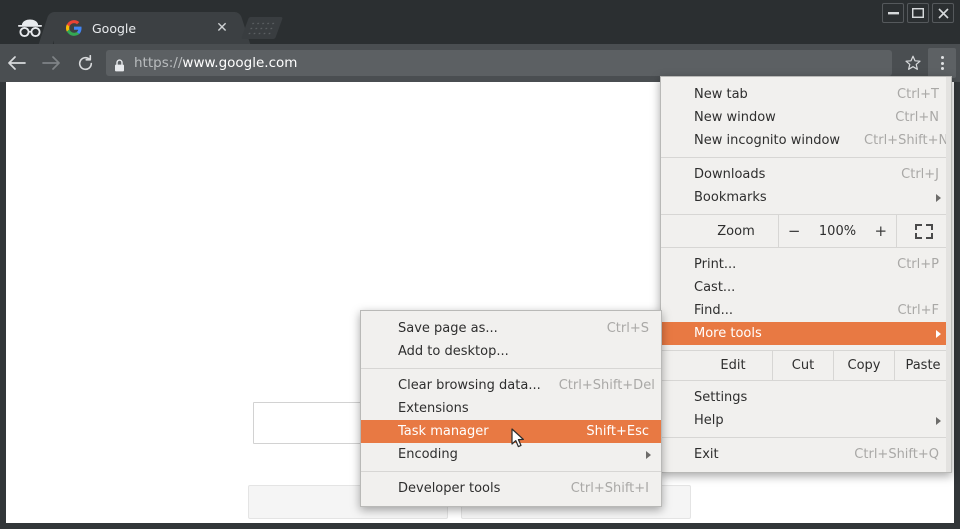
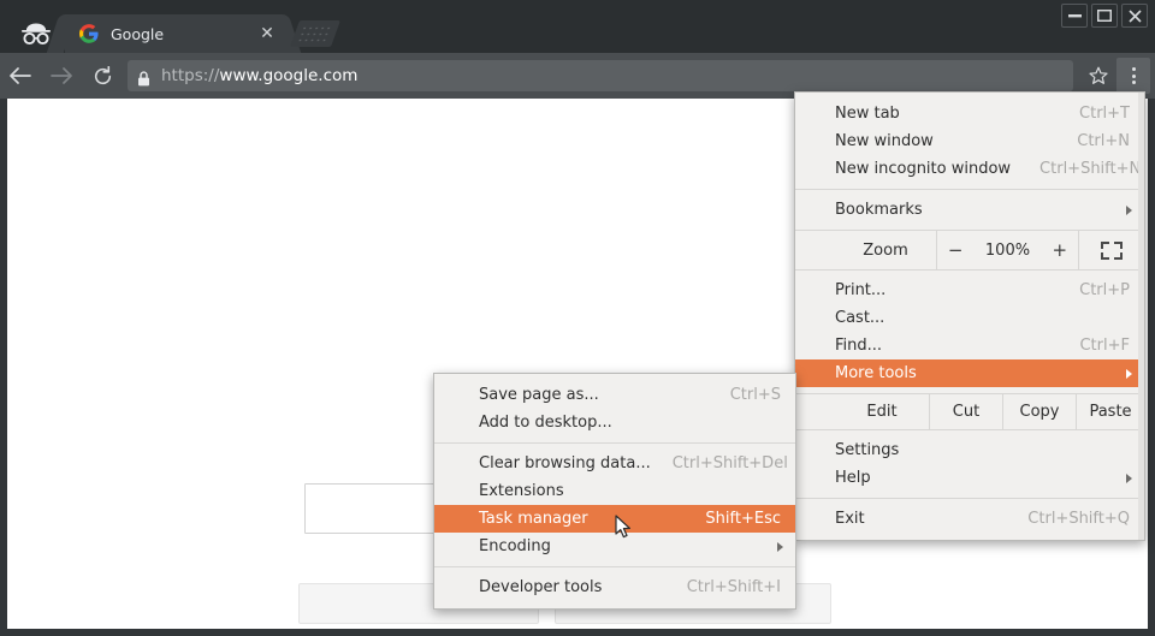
  Google
  ✕
  https://www.google.com
  New tab
  Ctrl+T
  New window
  Ctrl+N
  New incognito window
  Ctrl+Shift+N
- Downloads
- Ctrl+J
  Bookmarks
  Zoom
  −
  100%
  +
  Print...
  Ctrl+P
  Cast...
  Find...
  Ctrl+F
  More tools
  Edit
  Cut
  Copy
  Paste
  Settings
  Help
  Exit
  Ctrl+Shift+Q
  Save page as...
  Ctrl+S
  Add to desktop...
  Clear browsing data...
  Ctrl+Shift+Del
  Extensions
  Task manager
  Shift+Esc
  Encoding
  Developer tools
  Ctrl+Shift+I
